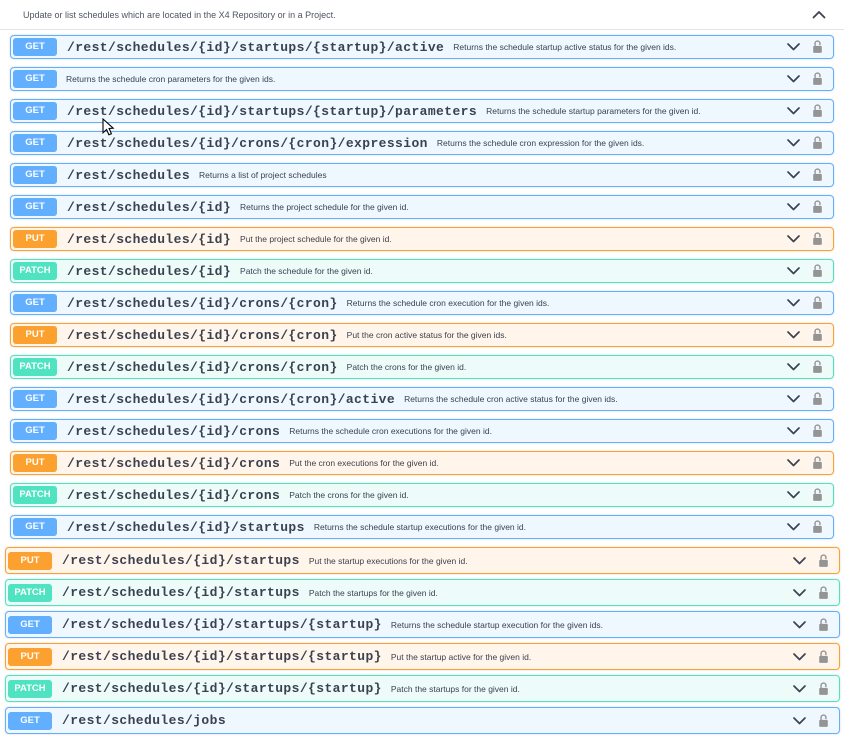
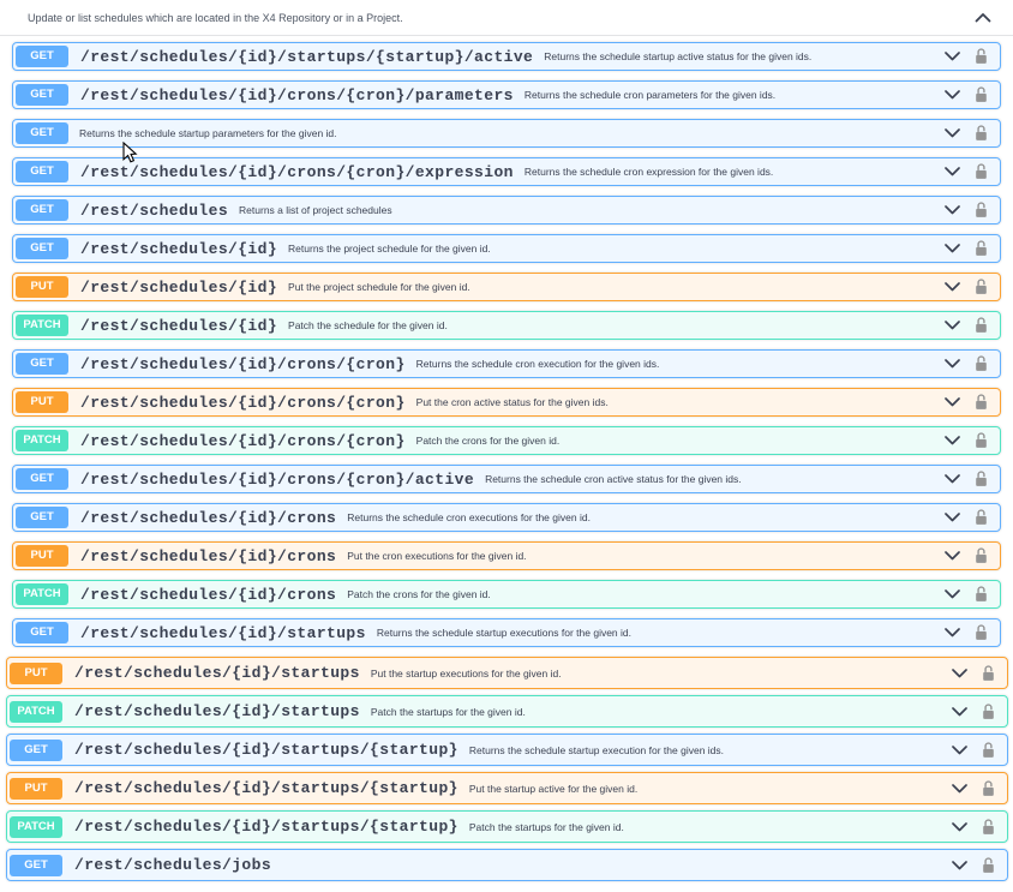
  Update or list schedules which are located in the X4 Repository or in a Project.
  GET
  /rest/schedules/{id}/startups/{startup}/active
  Returns the schedule startup active status for the given ids.
  GET
+ /rest/schedules/{id}/crons/{cron}/parameters
  Returns the schedule cron parameters for the given ids.
  GET
- /rest/schedules/{id}/startups/{startup}/parameters
  Returns the schedule startup parameters for the given id.
  GET
  /rest/schedules/{id}/crons/{cron}/expression
  Returns the schedule cron expression for the given ids.
  GET
  /rest/schedules
  Returns a list of project schedules
  GET
  /rest/schedules/{id}
  Returns the project schedule for the given id.
  PUT
  /rest/schedules/{id}
  Put the project schedule for the given id.
  PATCH
  /rest/schedules/{id}
  Patch the schedule for the given id.
  GET
  /rest/schedules/{id}/crons/{cron}
  Returns the schedule cron execution for the given ids.
  PUT
  /rest/schedules/{id}/crons/{cron}
  Put the cron active status for the given ids.
  PATCH
  /rest/schedules/{id}/crons/{cron}
  Patch the crons for the given id.
  GET
  /rest/schedules/{id}/crons/{cron}/active
  Returns the schedule cron active status for the given ids.
  GET
  /rest/schedules/{id}/crons
  Returns the schedule cron executions for the given id.
  PUT
  /rest/schedules/{id}/crons
  Put the cron executions for the given id.
  PATCH
  /rest/schedules/{id}/crons
  Patch the crons for the given id.
  GET
  /rest/schedules/{id}/startups
  Returns the schedule startup executions for the given id.
  PUT
  /rest/schedules/{id}/startups
  Put the startup executions for the given id.
  PATCH
  /rest/schedules/{id}/startups
  Patch the startups for the given id.
  GET
  /rest/schedules/{id}/startups/{startup}
  Returns the schedule startup execution for the given ids.
  PUT
  /rest/schedules/{id}/startups/{startup}
  Put the startup active for the given id.
  PATCH
  /rest/schedules/{id}/startups/{startup}
  Patch the startups for the given id.
  GET
  /rest/schedules/jobs
